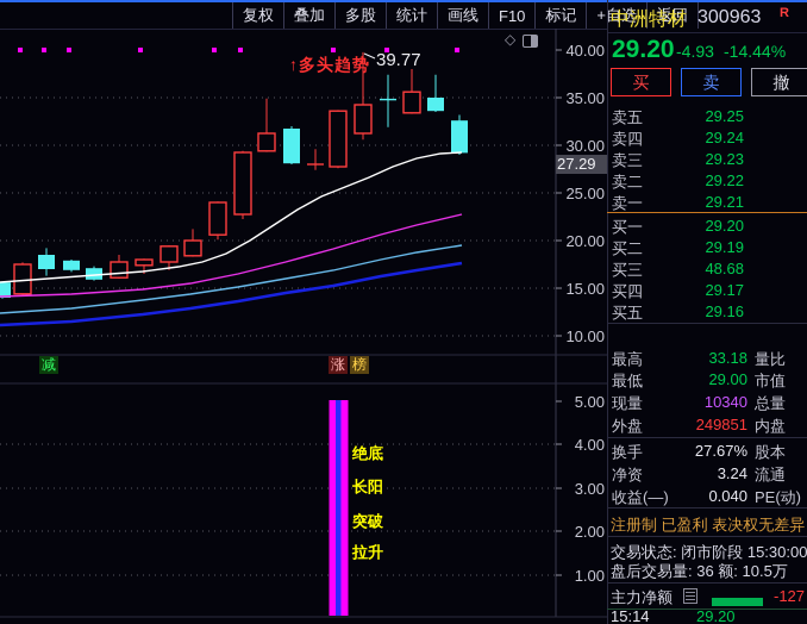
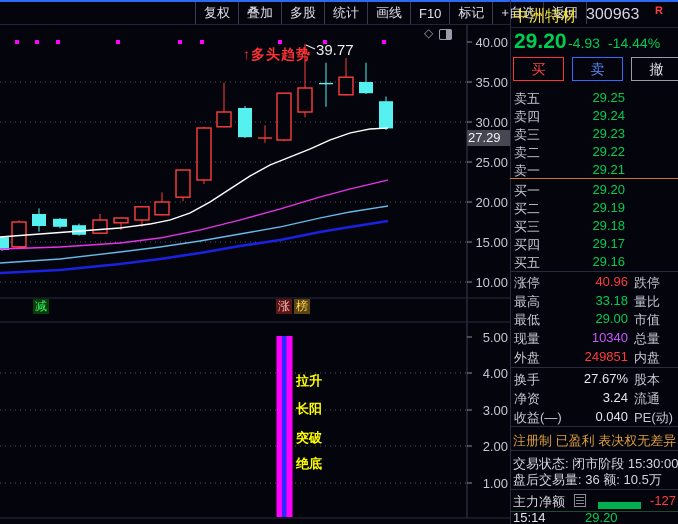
  复权
  叠加
  多股
  统计
  画线
  F10
  标记
  +自选
  返回
  中洲特材
  300963
  R
  ◇
  40.00
  35.00
  30.00
  25.00
  20.00
  15.00
  10.00
  27.29
  5.00
  4.00
  3.00
  2.00
  1.00
  ↑多头趋势
  39.77
  减
  涨
  榜
- 绝底
+ 拉升
  长阳
  突破
- 拉升
+ 绝底
  29.20
  -4.93
  -14.44%
  买
  卖
  撤
  卖五
  29.25
  卖四
  29.24
  卖三
  29.23
  卖二
  29.22
  卖一
  29.21
  买一
  29.20
  买二
  29.19
  买三
- 48.68
+ 29.18
  买四
  29.17
  买五
  29.16
+ 涨停
+ 40.96
+ 跌停
  最高
  33.18
  量比
  最低
  29.00
  市值
  现量
  10340
  总量
  外盘
  249851
  内盘
  换手
  27.67%
  股本
  净资
  3.24
  流通
  收益(—)
  0.040
  PE(动)
  注册制 已盈利 表决权无差异
  交易状态: 闭市阶段 15:30:00
  盘后交易量: 36 额: 10.5万
  主力净额
  -127
  15:14
  29.20
